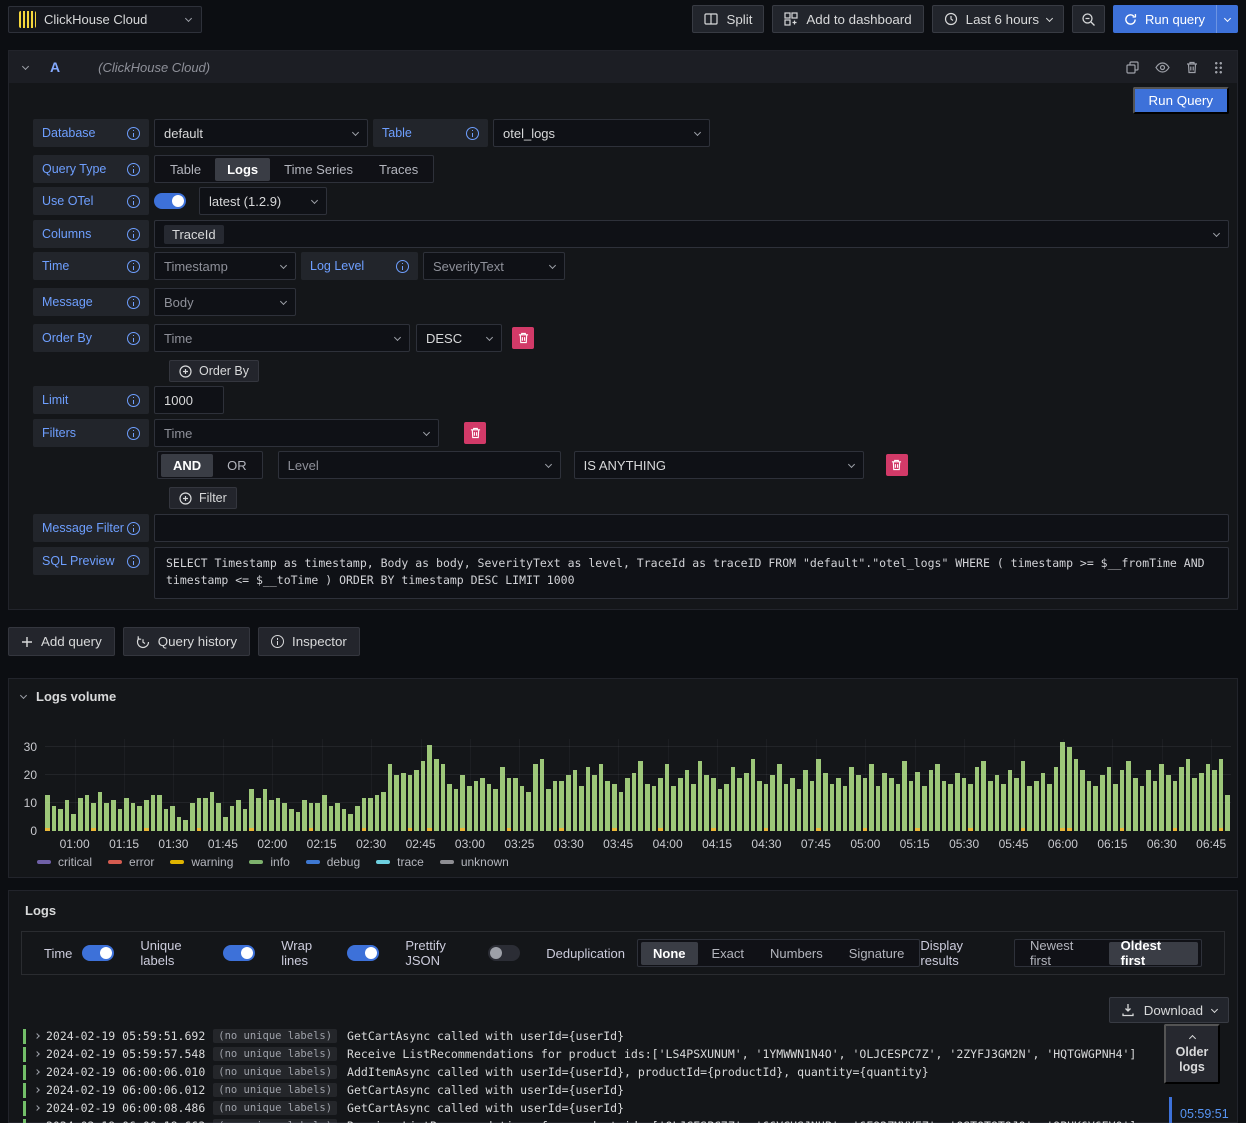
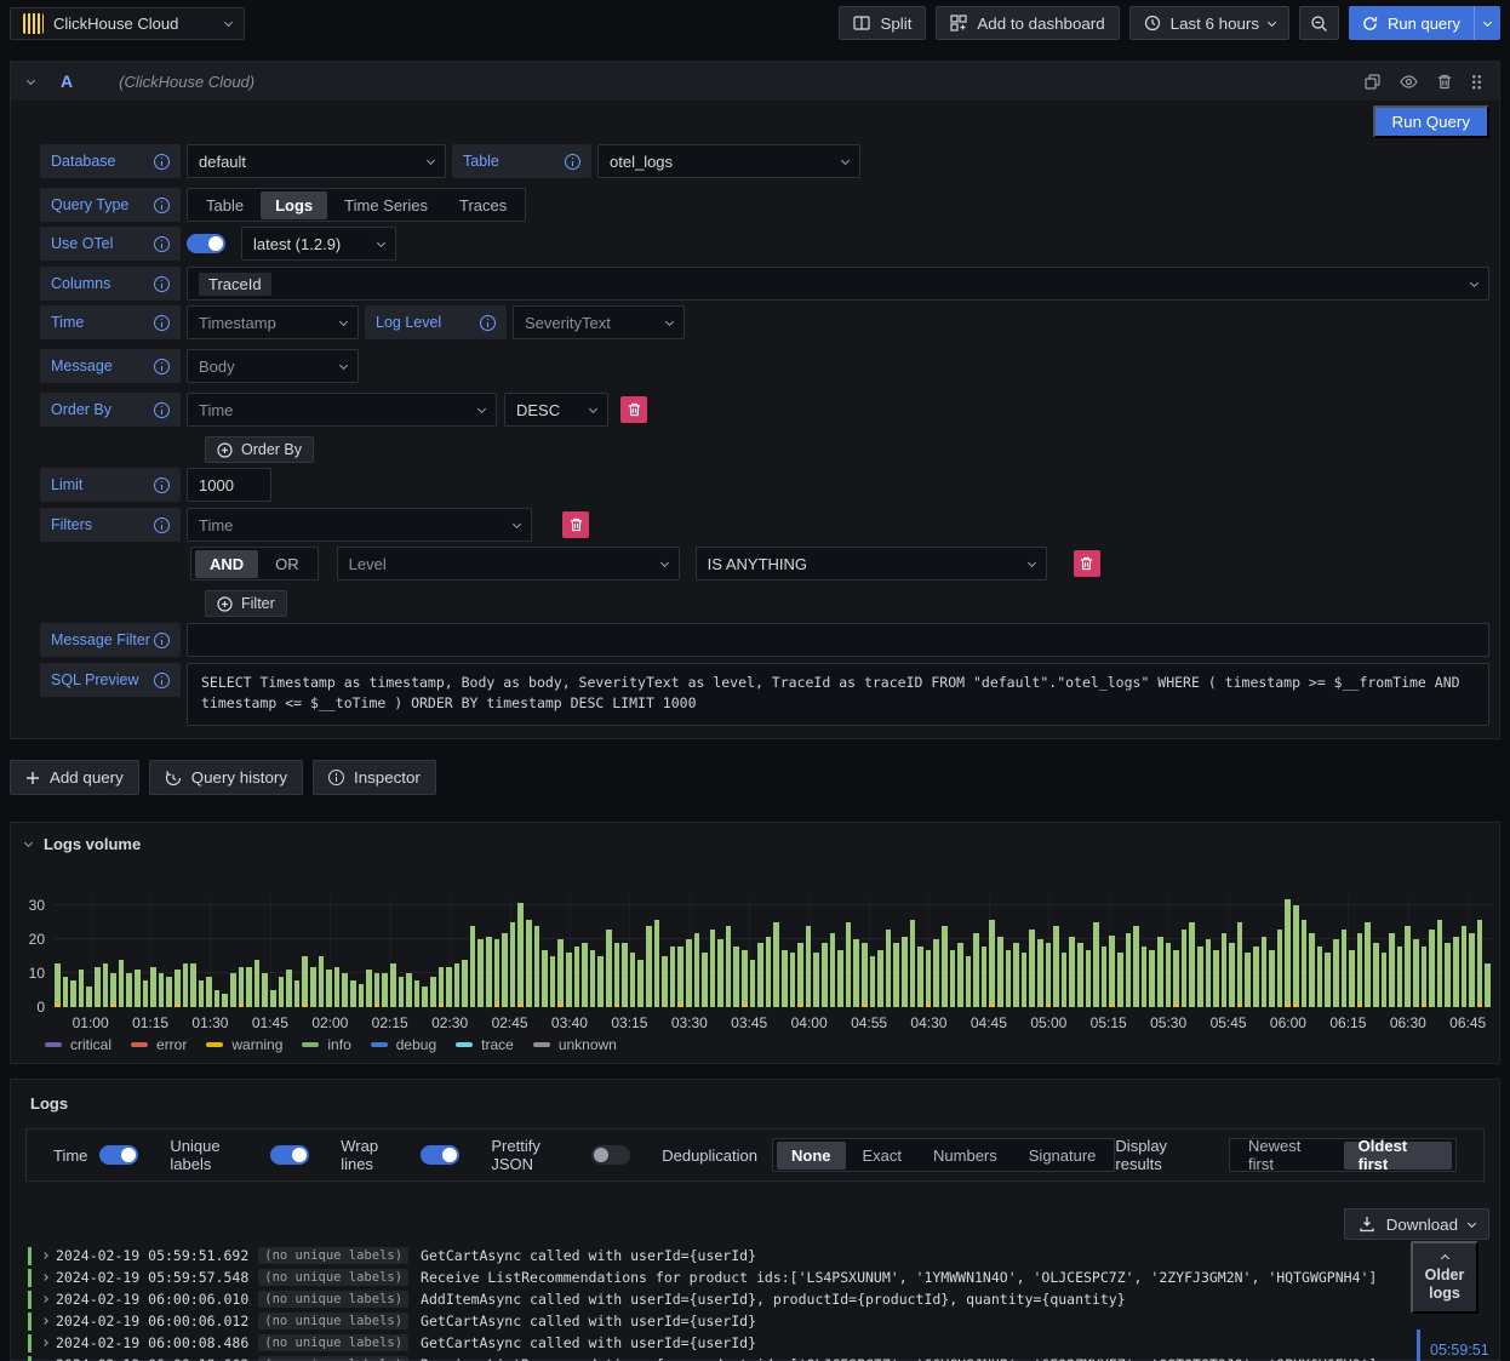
  ClickHouse Cloud
  Split
  Add to dashboard
  Last 6 hours
  Run query
  A
  (ClickHouse Cloud)
  Run Query
  Database
  default
  Table
  otel_logs
  Query Type
  Table
  Logs
  Time Series
  Traces
  Use OTel
  latest (1.2.9)
  Columns
  TraceId
  Time
  Timestamp
  Log Level
  SeverityText
  Message
  Body
  Order By
  Time
  DESC
  Order By
  Limit
  1000
  Filters
  Time
  AND
  OR
  Level
  IS ANYTHING
  Filter
  Message Filter
  SQL Preview
  SELECT Timestamp as timestamp, Body as body, SeverityText as level, TraceId as traceID FROM "default"."otel_logs" WHERE ( timestamp >= $__fromTime AND timestamp <= $__toTime ) ORDER BY timestamp DESC LIMIT 1000
  Add query
  Query history
  Inspector
  Logs volume
  0
  10
  20
  30
  01:00
  01:15
  01:30
  01:45
  02:00
  02:15
  02:30
  02:45
- 03:00
+ 03:40
- 03:25
+ 03:15
  03:30
  03:45
  04:00
- 04:15
+ 04:55
  04:30
- 07:45
+ 04:45
  05:00
  05:15
  05:30
  05:45
  06:00
  06:15
  06:30
  06:45
  critical
  error
  warning
  info
  debug
  trace
  unknown
  Logs
  Time
  Unique labels
  Wrap lines
  Prettify JSON
  Deduplication
  None
  Exact
  Numbers
  Signature
  Display results
  Newest first
  Oldest first
  Download
  2024-02-19 05:59:51.692
  (no unique labels)
  GetCartAsync called with userId={userId}
  2024-02-19 05:59:57.548
  (no unique labels)
  Receive ListRecommendations for product ids:['LS4PSXUNUM', '1YMWWN1N4O', 'OLJCESPC7Z', '2ZYFJ3GM2N', 'HQTGWGPNH4']
  2024-02-19 06:00:06.010
  (no unique labels)
  AddItemAsync called with userId={userId}, productId={productId}, quantity={quantity}
  2024-02-19 06:00:06.012
  (no unique labels)
  GetCartAsync called with userId={userId}
  2024-02-19 06:00:08.486
  (no unique labels)
  GetCartAsync called with userId={userId}
  Older logs
  05:59:51
